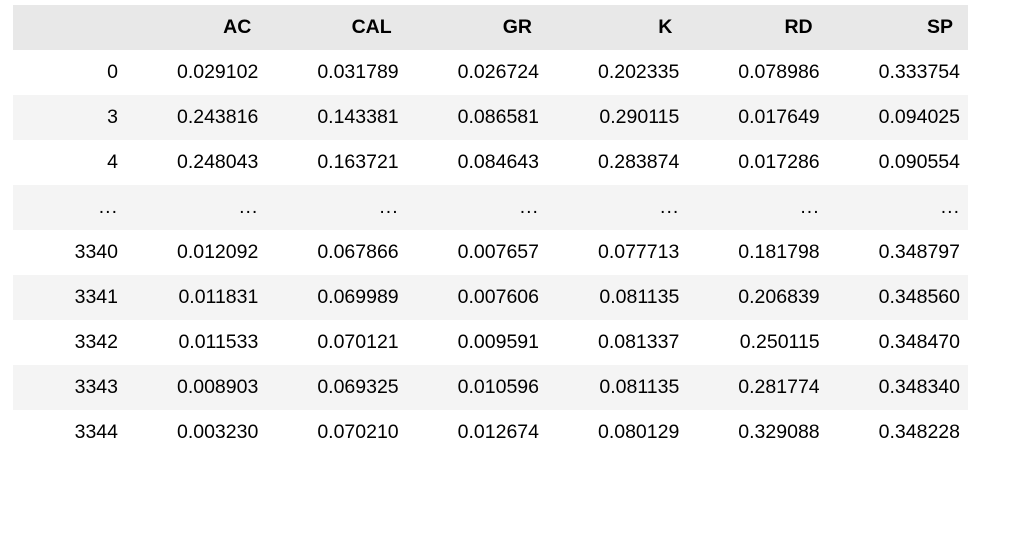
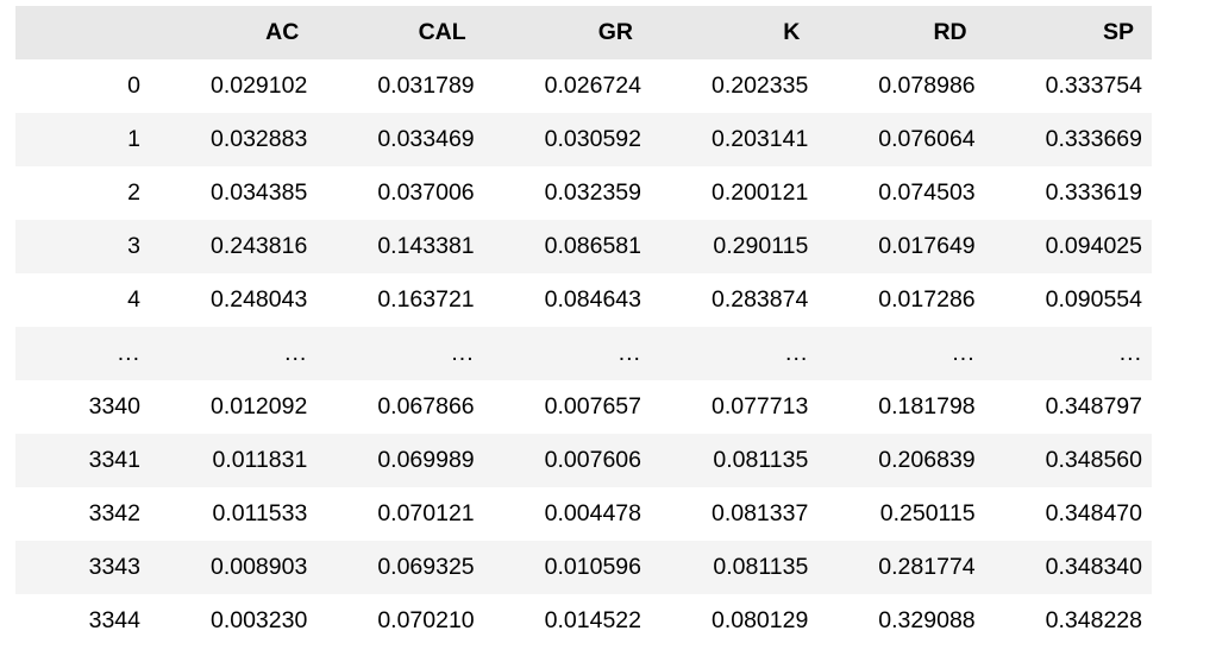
  	AC	CAL	GR	K	RD	SP
  0	0.029102	0.031789	0.026724	0.202335	0.078986	0.333754
+ 1	0.032883	0.033469	0.030592	0.203141	0.076064	0.333669
+ 2	0.034385	0.037006	0.032359	0.200121	0.074503	0.333619
  3	0.243816	0.143381	0.086581	0.290115	0.017649	0.094025
  4	0.248043	0.163721	0.084643	0.283874	0.017286	0.090554
  ...	...	...	...	...	...	...
  3340	0.012092	0.067866	0.007657	0.077713	0.181798	0.348797
  3341	0.011831	0.069989	0.007606	0.081135	0.206839	0.348560
- 3342	0.011533	0.070121	0.009591	0.081337	0.250115	0.348470
+ 3342	0.011533	0.070121	0.004478	0.081337	0.250115	0.348470
  3343	0.008903	0.069325	0.010596	0.081135	0.281774	0.348340
- 3344	0.003230	0.070210	0.012674	0.080129	0.329088	0.348228
+ 3344	0.003230	0.070210	0.014522	0.080129	0.329088	0.348228
